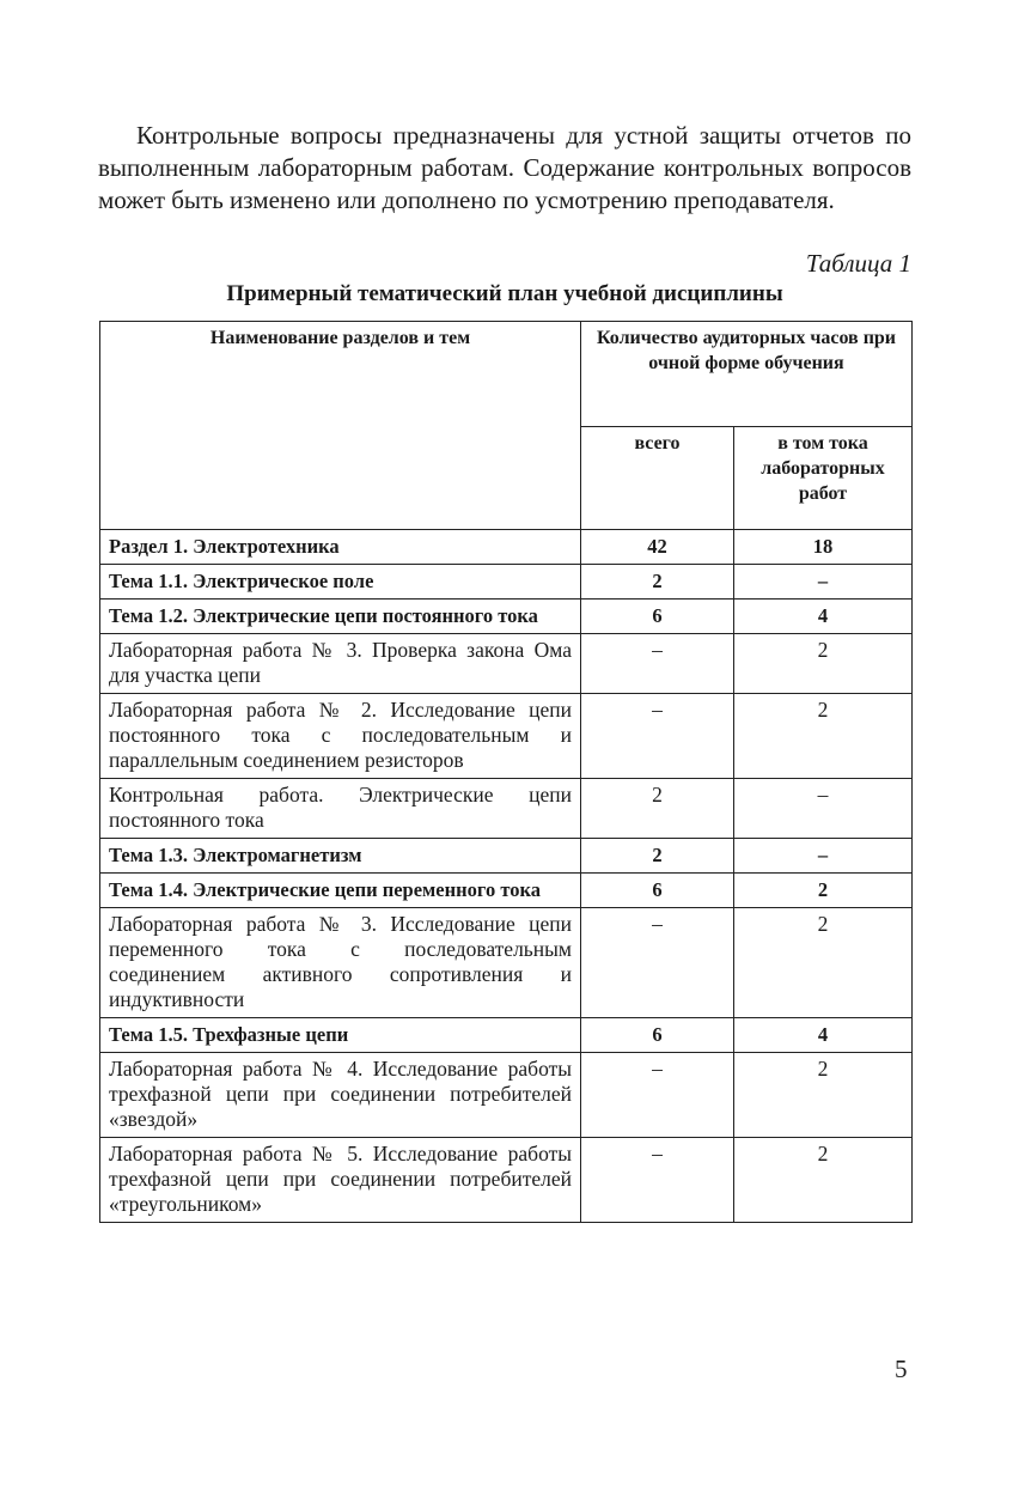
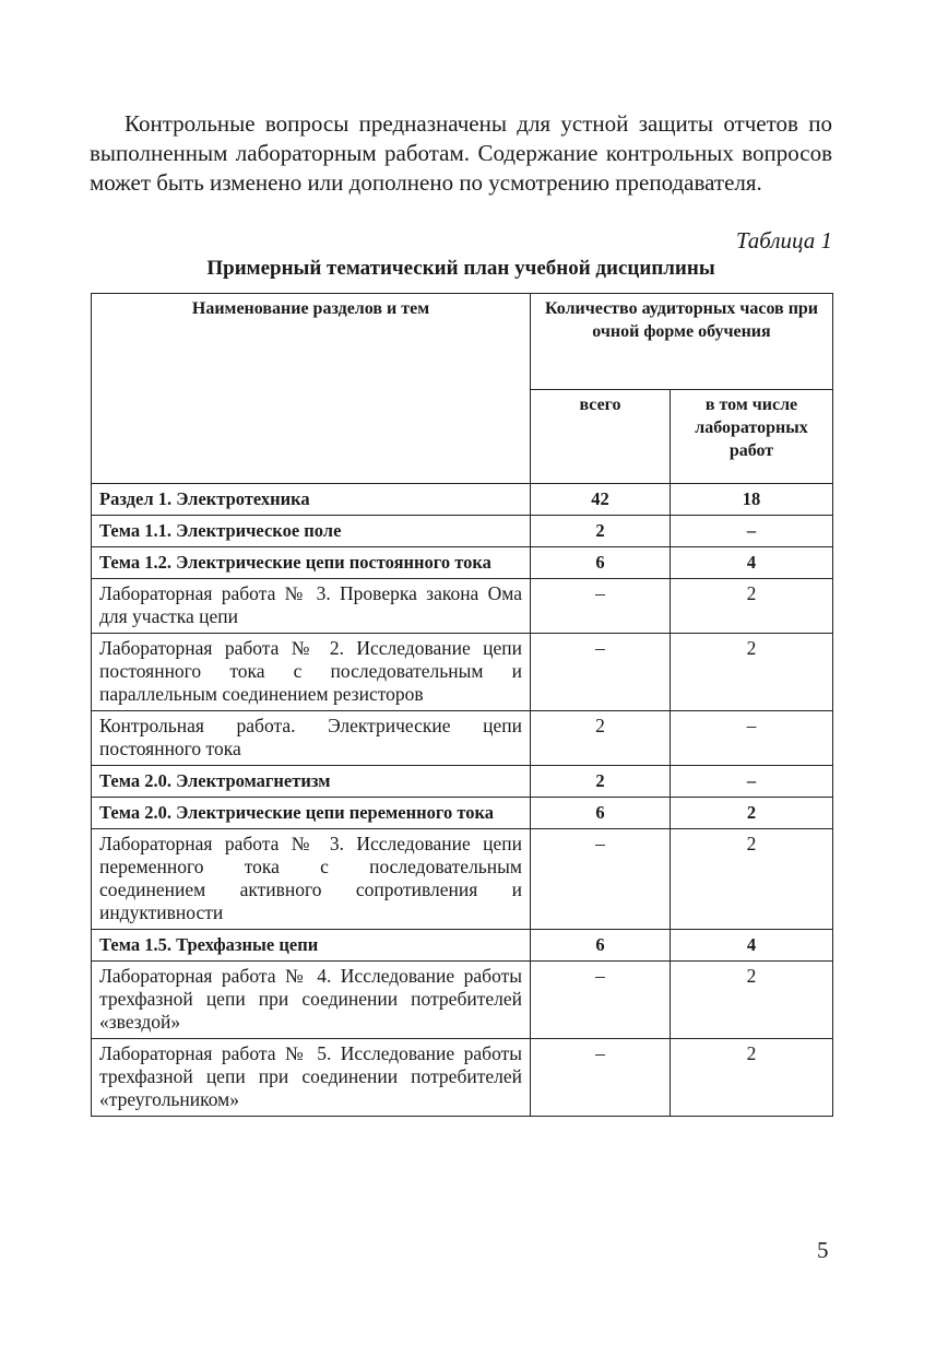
  Контрольные вопросы предназначены для устной защиты отчетов по выполненным лабораторным работам. Содержание контрольных вопросов может быть изменено или дополнено по усмотрению преподавателя.
  Таблица 1
  Примерный тематический план учебной дисциплины
  Наименование разделов и тем	Количество аудиторных часов при очной форме обучения
- всего	в том тока лабораторных работ
+ всего	в том числе лабораторных работ
  Раздел 1. Электротехника	42	18
  Тема 1.1. Электрическое поле	2	–
  Тема 1.2. Электрические цепи постоянного тока	6	4
  Лабораторная работа № 3. Проверка закона Ома для участка цепи	–	2
  Лабораторная работа № 2. Исследование цепи постоянного тока с последовательным и параллельным соединением резисторов	–	2
  Контрольная работа. Электрические цепи постоянного тока	2	–
- Тема 1.3. Электромагнетизм	2	–
+ Тема 2.0. Электромагнетизм	2	–
- Тема 1.4. Электрические цепи переменного тока	6	2
+ Тема 2.0. Электрические цепи переменного тока	6	2
  Лабораторная работа № 3. Исследование цепи переменного тока с последовательным соединением активного сопротивления и индуктивности	–	2
  Тема 1.5. Трехфазные цепи	6	4
  Лабораторная работа № 4. Исследование работы трехфазной цепи при соединении потребителей «звездой»	–	2
  Лабораторная работа № 5. Исследование работы трехфазной цепи при соединении потребителей «треугольником»	–	2
  5
